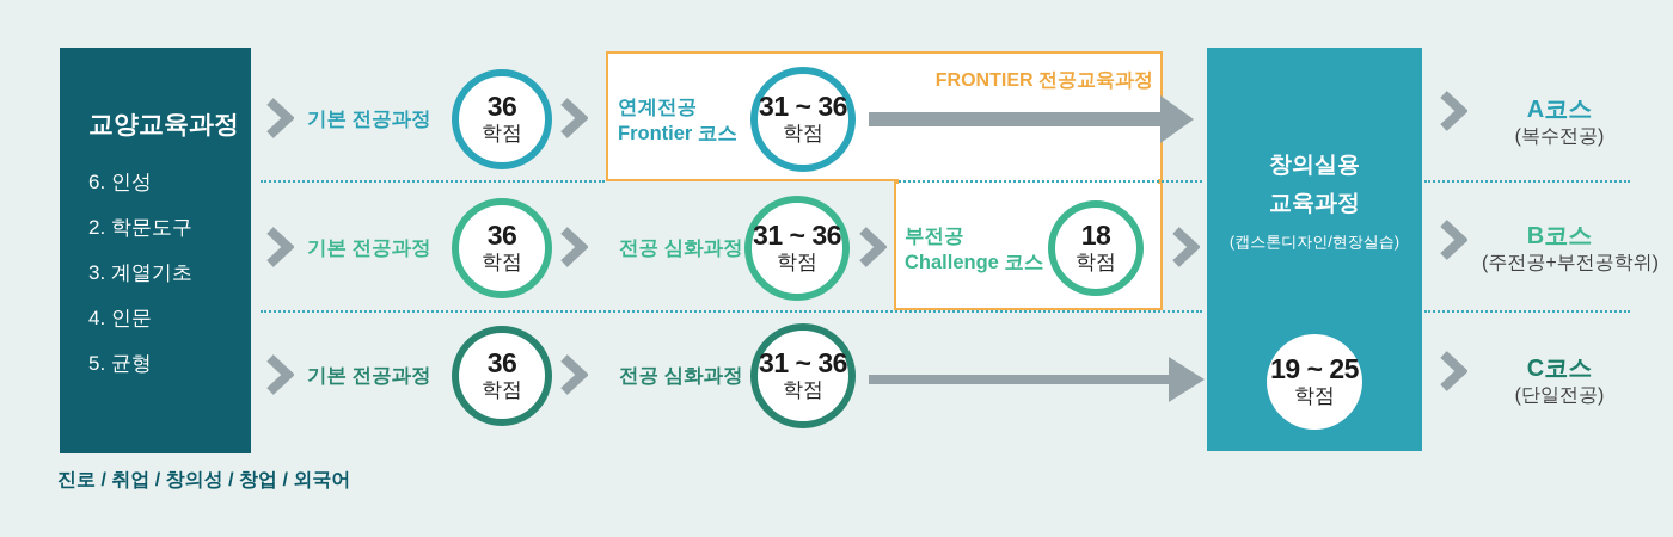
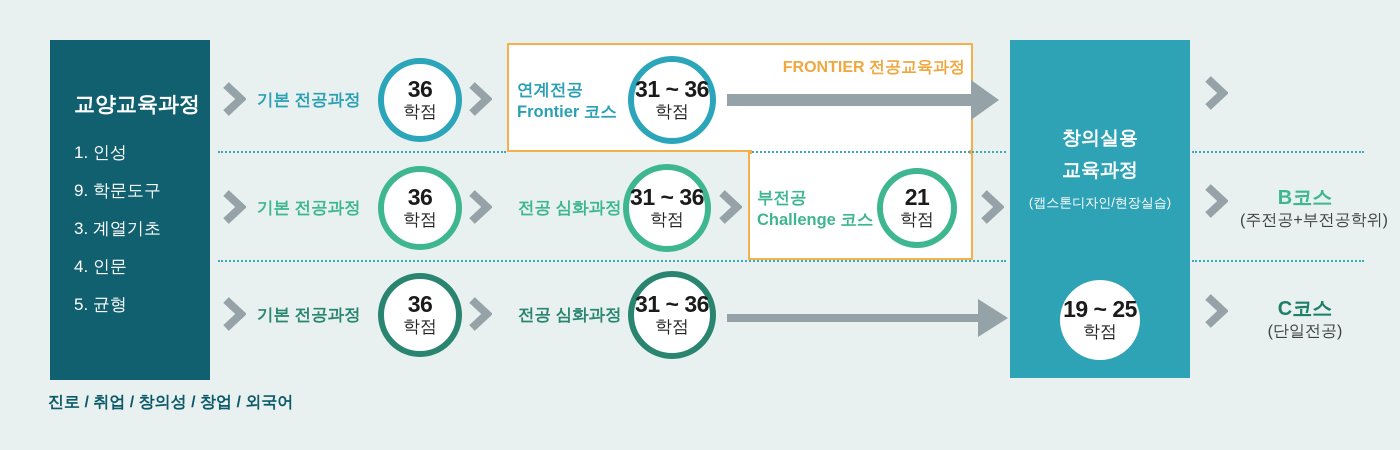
  FRONTIER 전공교육과정
  교양교육과정
- 6. 인성
+ 1. 인성
- 2. 학문도구
+ 9. 학문도구
  3. 계열기초
  4. 인문
  5. 균형
  기본 전공과정
  36
  학점
  연계전공
  Frontier 코스
  31 ~ 36
  학점
  기본 전공과정
  36
  학점
  전공 심화과정
  31 ~ 36
  학점
  부전공
  Challenge 코스
- 18
+ 21
  학점
  기본 전공과정
  36
  학점
  전공 심화과정
  31 ~ 36
  학점
  창의실용
  교육과정
  (캡스톤디자인/현장실습)
  19 ~ 25
  학점
- A코스
- (복수전공)
  B코스
  (주전공+부전공학위)
  C코스
  (단일전공)
  진로 / 취업 / 창의성 / 창업 / 외국어
